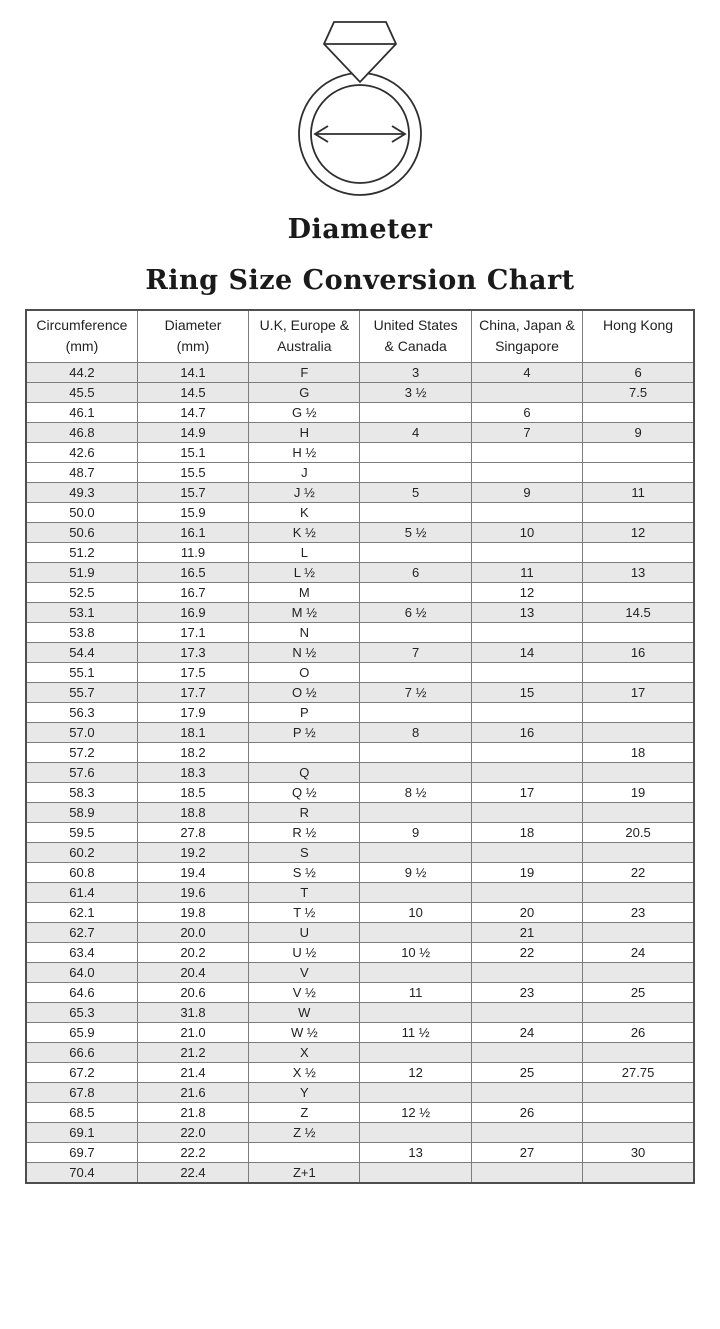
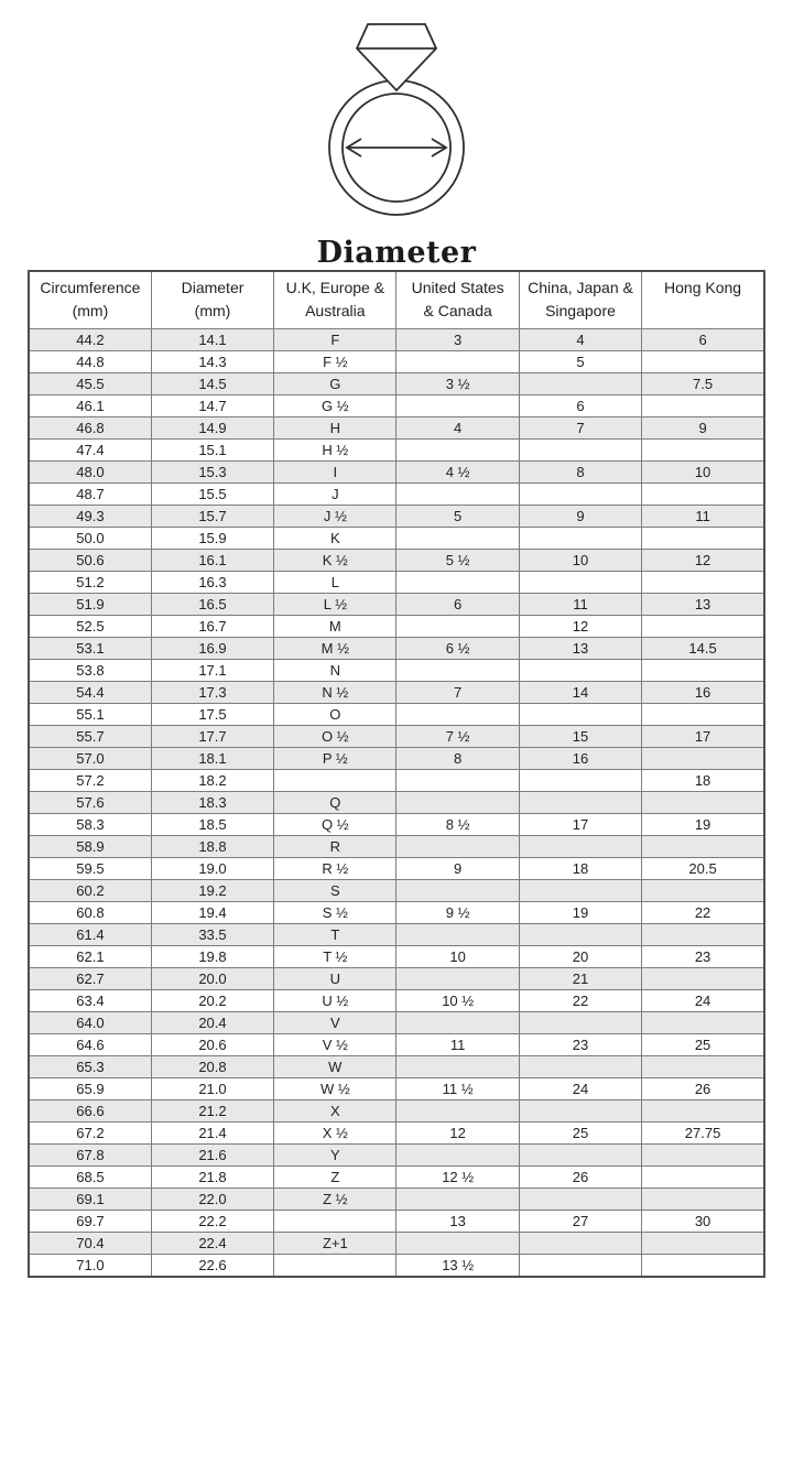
  Diameter
- Ring Size Conversion Chart
  Circumference (mm)	Diameter (mm)	U.K, Europe & Australia	United States & Canada	China, Japan & Singapore	Hong Kong
  44.2	14.1	F	3	4	6
+ 44.8	14.3	F ½		5
  45.5	14.5	G	3 ½		7.5
  46.1	14.7	G ½		6
  46.8	14.9	H	4	7	9
- 42.6	15.1	H ½
+ 47.4	15.1	H ½
+ 48.0	15.3	I	4 ½	8	10
  48.7	15.5	J
  49.3	15.7	J ½	5	9	11
  50.0	15.9	K
  50.6	16.1	K ½	5 ½	10	12
- 51.2	11.9	L
+ 51.2	16.3	L
  51.9	16.5	L ½	6	11	13
  52.5	16.7	M		12
  53.1	16.9	M ½	6 ½	13	14.5
  53.8	17.1	N
  54.4	17.3	N ½	7	14	16
  55.1	17.5	O
  55.7	17.7	O ½	7 ½	15	17
- 56.3	17.9	P
  57.0	18.1	P ½	8	16
  57.2	18.2				18
  57.6	18.3	Q
  58.3	18.5	Q ½	8 ½	17	19
  58.9	18.8	R
- 59.5	27.8	R ½	9	18	20.5
+ 59.5	19.0	R ½	9	18	20.5
  60.2	19.2	S
  60.8	19.4	S ½	9 ½	19	22
- 61.4	19.6	T
+ 61.4	33.5	T
  62.1	19.8	T ½	10	20	23
  62.7	20.0	U		21
  63.4	20.2	U ½	10 ½	22	24
  64.0	20.4	V
  64.6	20.6	V ½	11	23	25
- 65.3	31.8	W
+ 65.3	20.8	W
  65.9	21.0	W ½	11 ½	24	26
  66.6	21.2	X
  67.2	21.4	X ½	12	25	27.75
  67.8	21.6	Y
  68.5	21.8	Z	12 ½	26
  69.1	22.0	Z ½
  69.7	22.2		13	27	30
  70.4	22.4	Z+1
+ 71.0	22.6		13 ½
